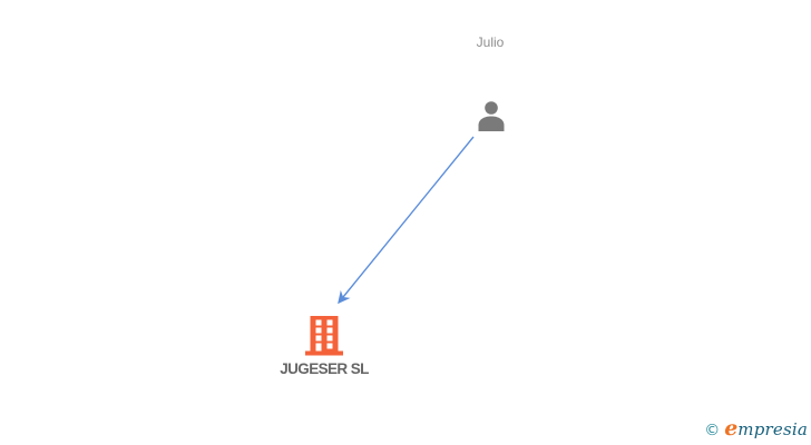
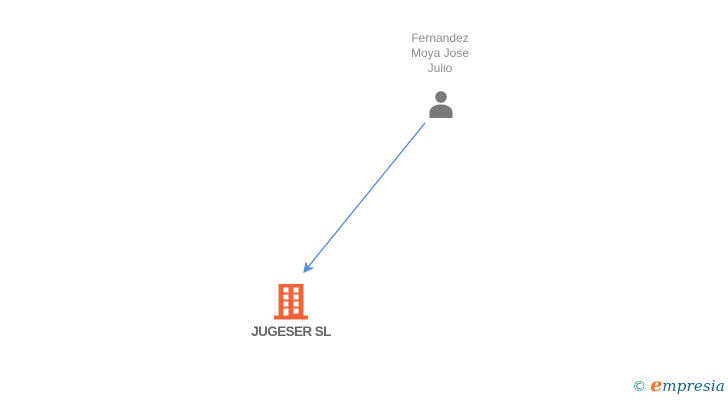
+ Fernandez
+ Moya Jose
  Julio
  JUGESER SL
  ©
  e
  mpresia
